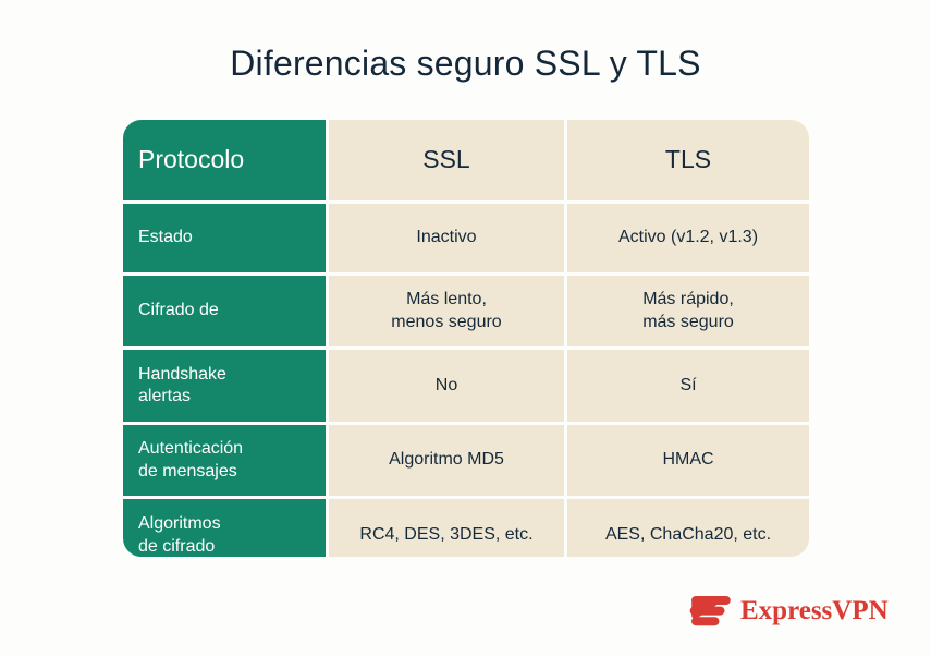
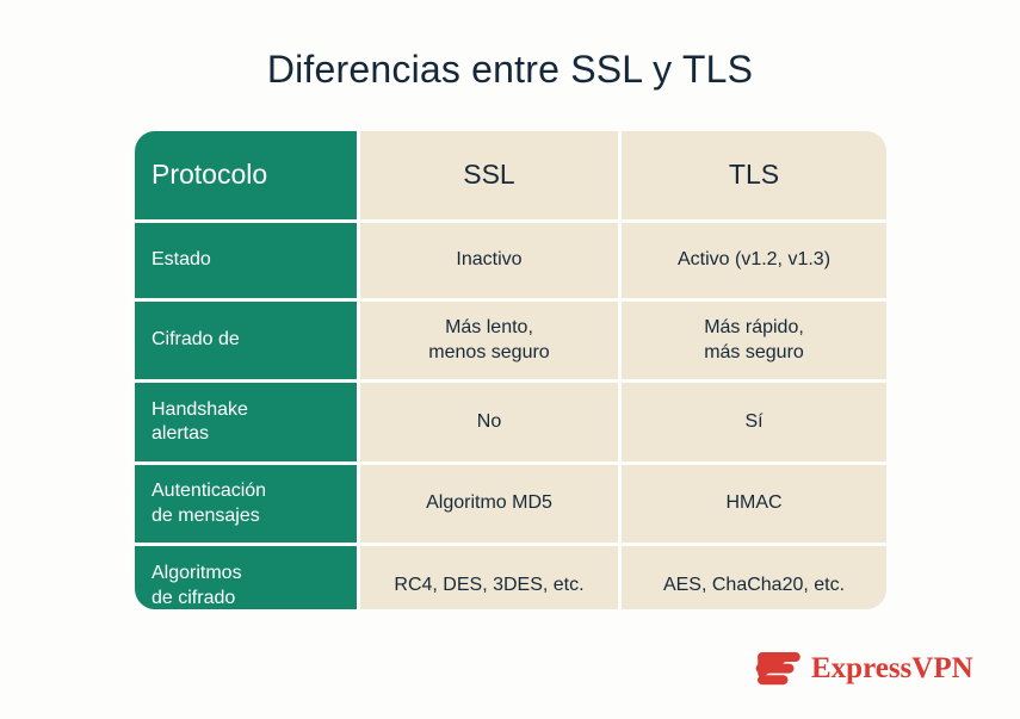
- Diferencias seguro SSL y TLS
+ Diferencias entre SSL y TLS
  Protocolo
  SSL
  TLS
  Estado
  Inactivo
  Activo (v1.2, v1.3)
  Cifrado de
  Más lento,
  menos seguro
  Más rápido,
  más seguro
  Handshake
  alertas
  No
  Sí
  Autenticación
  de mensajes
  Algoritmo MD5
  HMAC
  Algoritmos
  de cifrado
  RC4, DES, 3DES, etc.
  AES, ChaCha20, etc.
  ExpressVPN
